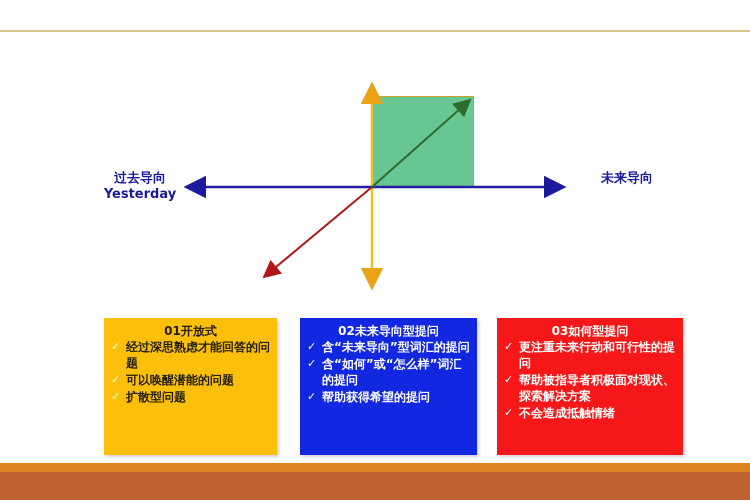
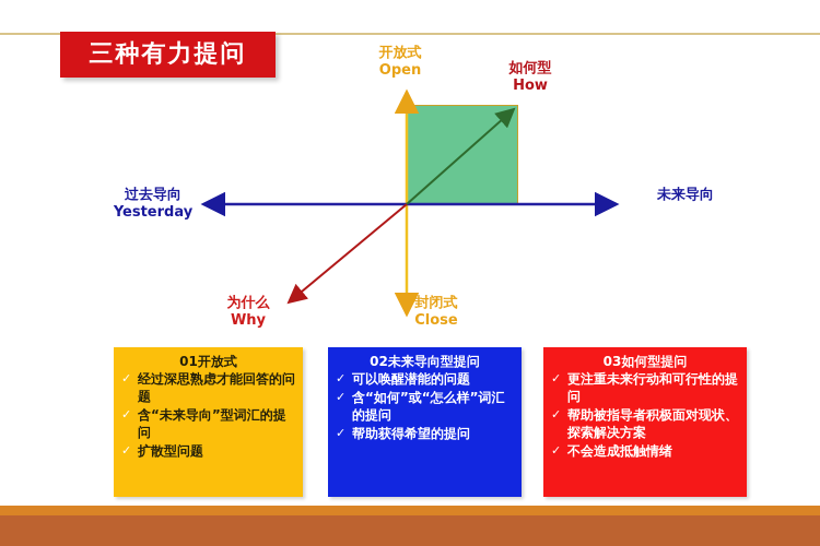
+ 三种有力提问
+ 开放式
+ Open
+ 封闭式
+ Close
  过去导向
  Yesterday
  未来导向
+ 如何型
+ How
+ 为什么
+ Why
  01开放式
  ✓
  经过深思熟虑才能回答的问题
  ✓
- 可以唤醒潜能的问题
+ 含“未来导向”型词汇的提问
  ✓
  扩散型问题
  02未来导向型提问
  ✓
- 含“未来导向”型词汇的提问
+ 可以唤醒潜能的问题
  ✓
  含“如何”或“怎么样”词汇的提问
  ✓
  帮助获得希望的提问
  03如何型提问
  ✓
  更注重未来行动和可行性的提问
  ✓
  帮助被指导者积极面对现状、探索解决方案
  ✓
  不会造成抵触情绪
